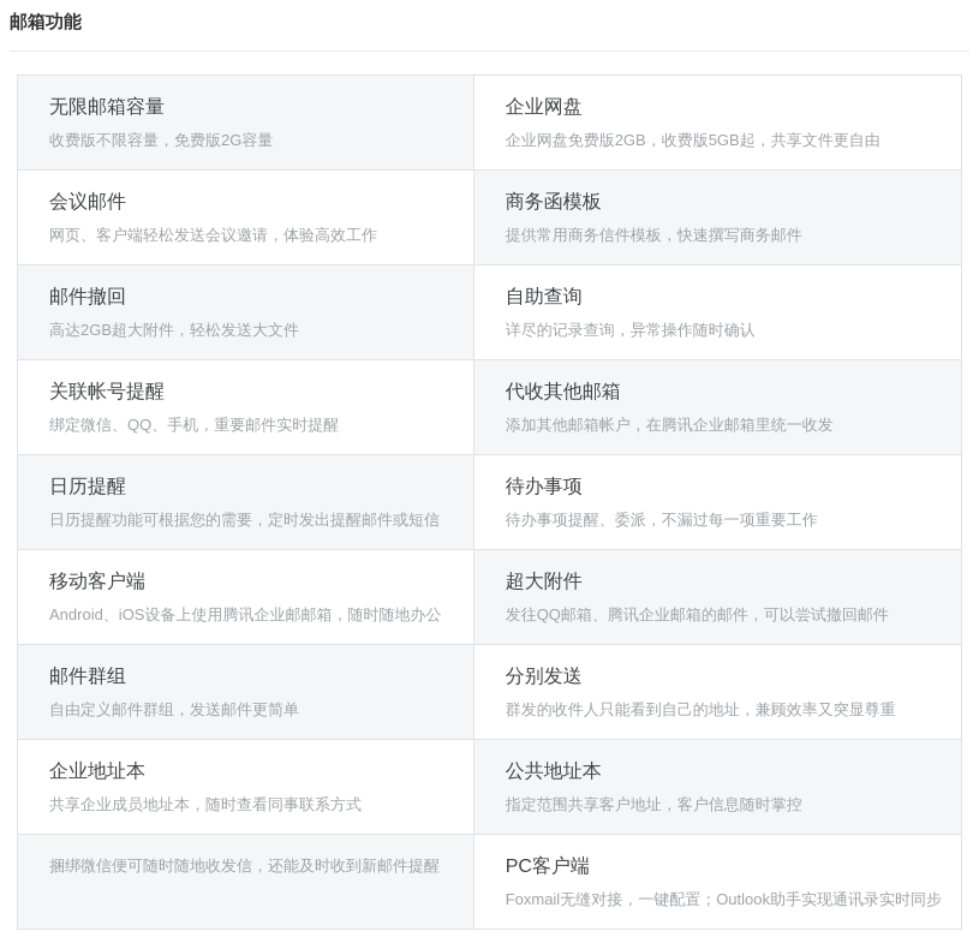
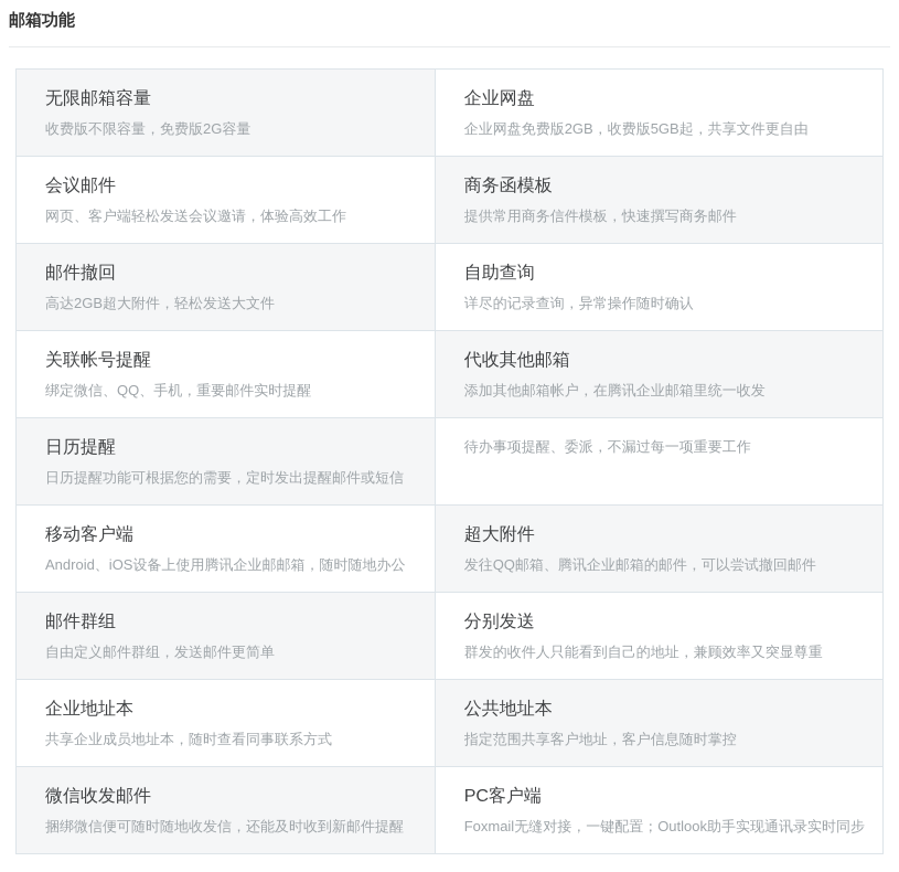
  邮箱功能
  无限邮箱容量
  收费版不限容量，免费版2G容量
  企业网盘
  企业网盘免费版2GB，收费版5GB起，共享文件更自由
  会议邮件
  网页、客户端轻松发送会议邀请，体验高效工作
  商务函模板
  提供常用商务信件模板，快速撰写商务邮件
  邮件撤回
  高达2GB超大附件，轻松发送大文件
  自助查询
  详尽的记录查询，异常操作随时确认
  关联帐号提醒
  绑定微信、QQ、手机，重要邮件实时提醒
  代收其他邮箱
  添加其他邮箱帐户，在腾讯企业邮箱里统一收发
  日历提醒
  日历提醒功能可根据您的需要，定时发出提醒邮件或短信
- 待办事项
  待办事项提醒、委派，不漏过每一项重要工作
  移动客户端
  Android、iOS设备上使用腾讯企业邮邮箱，随时随地办公
  超大附件
  发往QQ邮箱、腾讯企业邮箱的邮件，可以尝试撤回邮件
  邮件群组
  自由定义邮件群组，发送邮件更简单
  分别发送
  群发的收件人只能看到自己的地址，兼顾效率又突显尊重
  企业地址本
  共享企业成员地址本，随时查看同事联系方式
  公共地址本
  指定范围共享客户地址，客户信息随时掌控
+ 微信收发邮件
  捆绑微信便可随时随地收发信，还能及时收到新邮件提醒
  PC客户端
  Foxmail无缝对接，一键配置；Outlook助手实现通讯录实时同步
